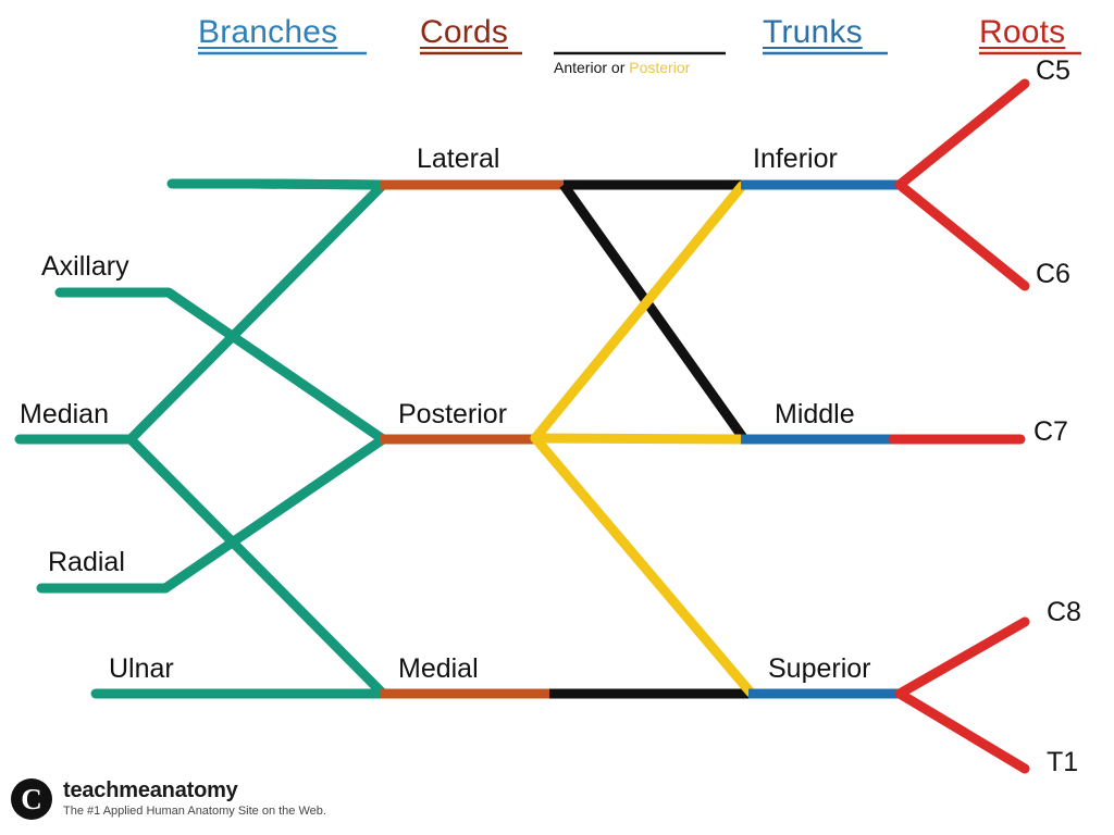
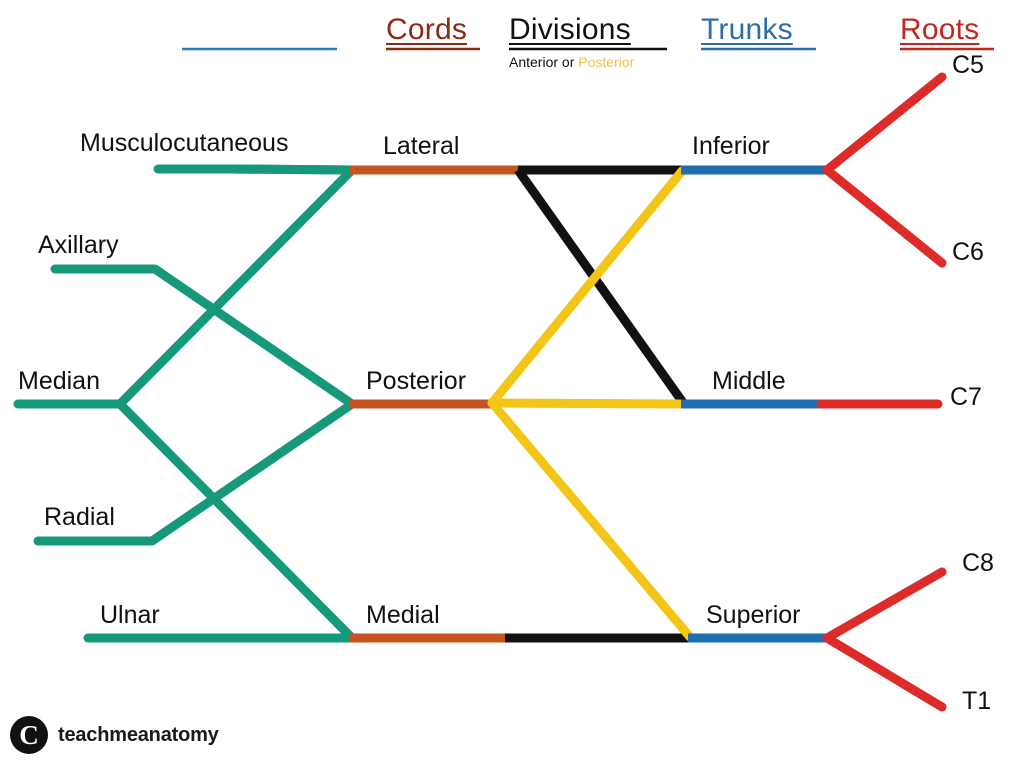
- Branches
  Cords
+ Divisions
  Trunks
  Roots
  Anterior or Posterior
+ Musculocutaneous
  Axillary
  Median
  Radial
  Ulnar
  Lateral
  Posterior
  Medial
  Inferior
  Middle
  Superior
  C5
  C6
  C7
  C8
  T1
  C
  teachmeanatomy
- The #1 Applied Human Anatomy Site on the Web.
